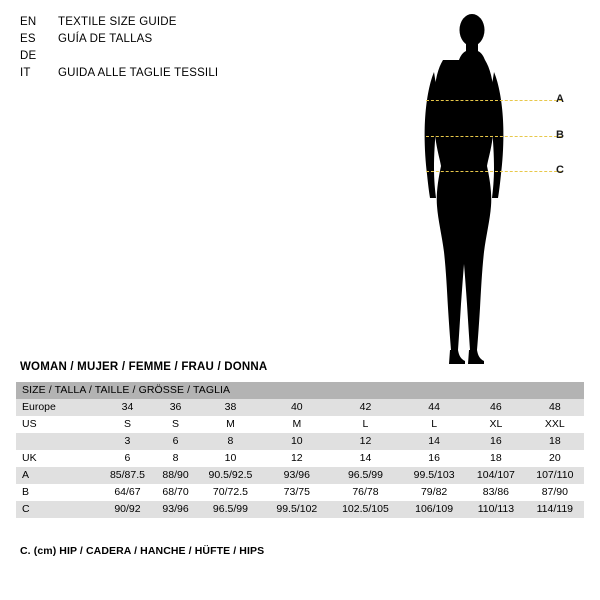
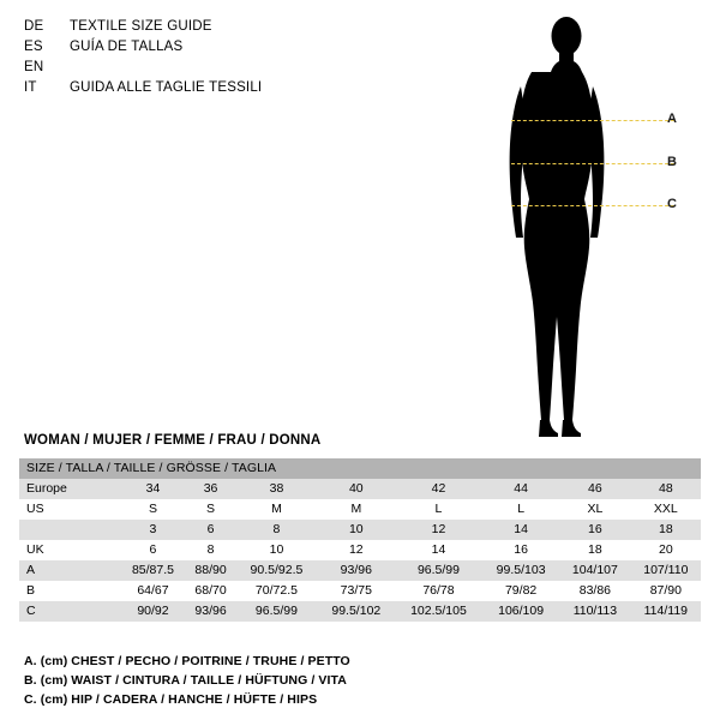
- EN
+ DE
  TEXTILE SIZE GUIDE
  ES
  GUÍA DE TALLAS
- DE
+ EN
  IT
  GUIDA ALLE TAGLIE TESSILI
  A
  B
  C
  WOMAN / MUJER / FEMME / FRAU / DONNA
  SIZE / TALLA / TAILLE / GRÖSSE / TAGLIA
  Europe	34	36	38	40	42	44	46	48
  US	S	S	M	M	L	L	XL	XXL
  	3	6	8	10	12	14	16	18
  UK	6	8	10	12	14	16	18	20
  A	85/87.5	88/90	90.5/92.5	93/96	96.5/99	99.5/103	104/107	107/110
  B	64/67	68/70	70/72.5	73/75	76/78	79/82	83/86	87/90
  C	90/92	93/96	96.5/99	99.5/102	102.5/105	106/109	110/113	114/119
+ A. (cm) CHEST / PECHO / POITRINE / TRUHE / PETTO
+ B. (cm) WAIST / CINTURA / TAILLE / HÜFTUNG / VITA
  C. (cm) HIP / CADERA / HANCHE / HÜFTE / HIPS
